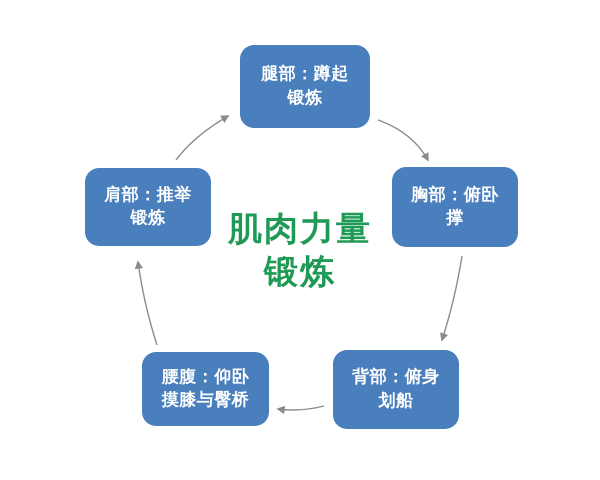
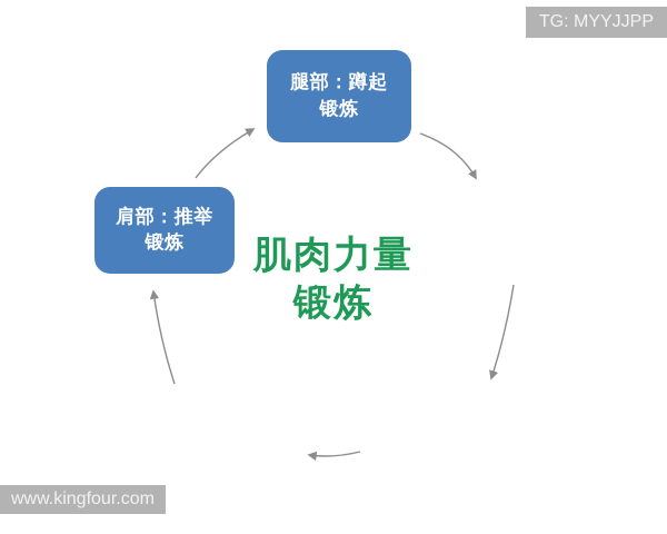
  腿部：蹲起
  锻炼
- 胸部：俯卧
- 撑
- 背部：俯身
- 划船
- 腰腹：仰卧
- 摸膝与臀桥
  肩部：推举
  锻炼
  肌肉力量
  锻炼
+ TG: MYYJJPP
+ www.kingfour.com
